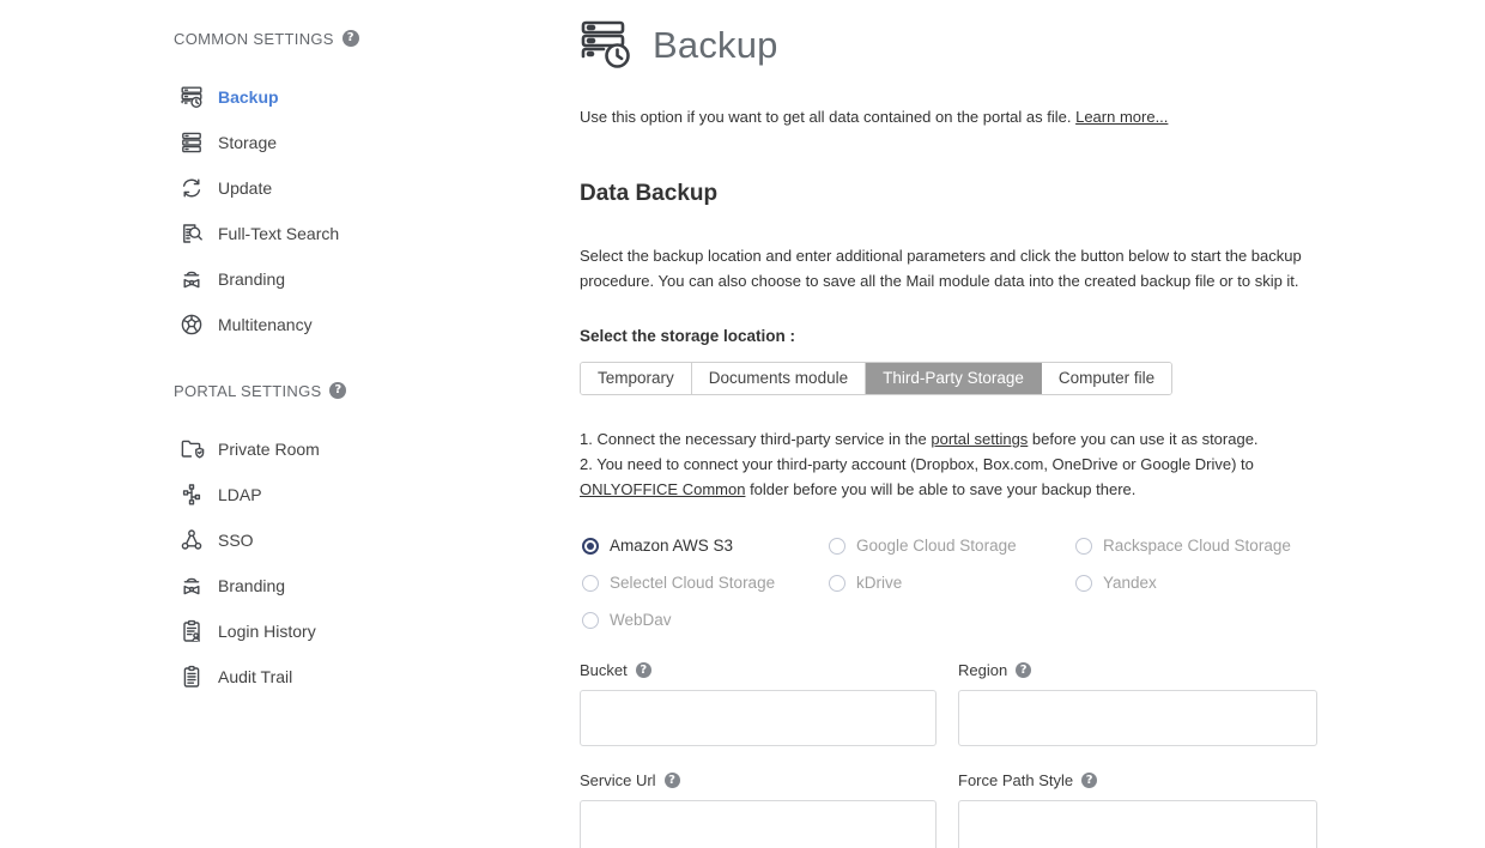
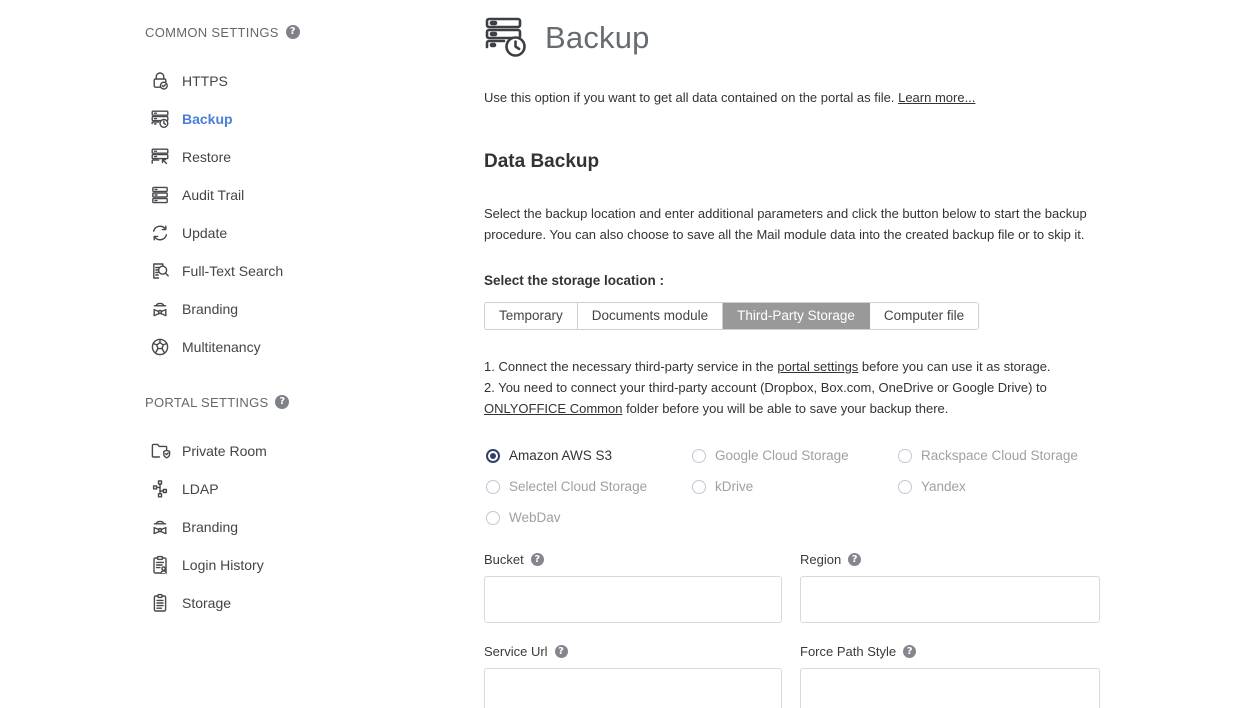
  COMMON SETTINGS
+ HTTPS
  Backup
+ Restore
- Storage
+ Audit Trail
  Update
  Full-Text Search
  Branding
  Multitenancy
  PORTAL SETTINGS
  Private Room
  LDAP
- SSO
  Branding
  Login History
- Audit Trail
+ Storage
  Backup
  Use this option if you want to get all data contained on the portal as file. Learn more...
  Data Backup
  Select the backup location and enter additional parameters and click the button below to start the backup procedure. You can also choose to save all the Mail module data into the created backup file or to skip it.
  Select the storage location :
  Temporary
  Documents module
  Third-Party Storage
  Computer file
  1. Connect the necessary third-party service in the portal settings before you can use it as storage.
  2. You need to connect your third-party account (Dropbox, Box.com, OneDrive or Google Drive) to ONLYOFFICE Common folder before you will be able to save your backup there.
  Amazon AWS S3
  Google Cloud Storage
  Rackspace Cloud Storage
  Selectel Cloud Storage
  kDrive
  Yandex
  WebDav
  Bucket
  Region
  Service Url
  Force Path Style
